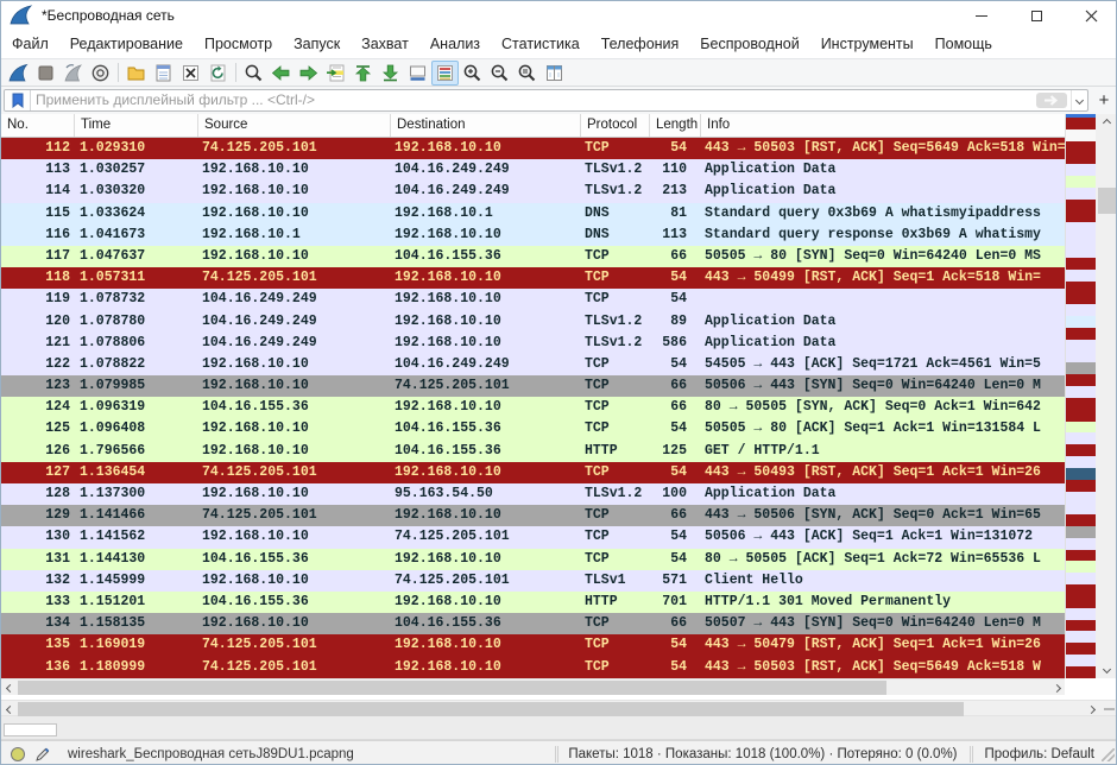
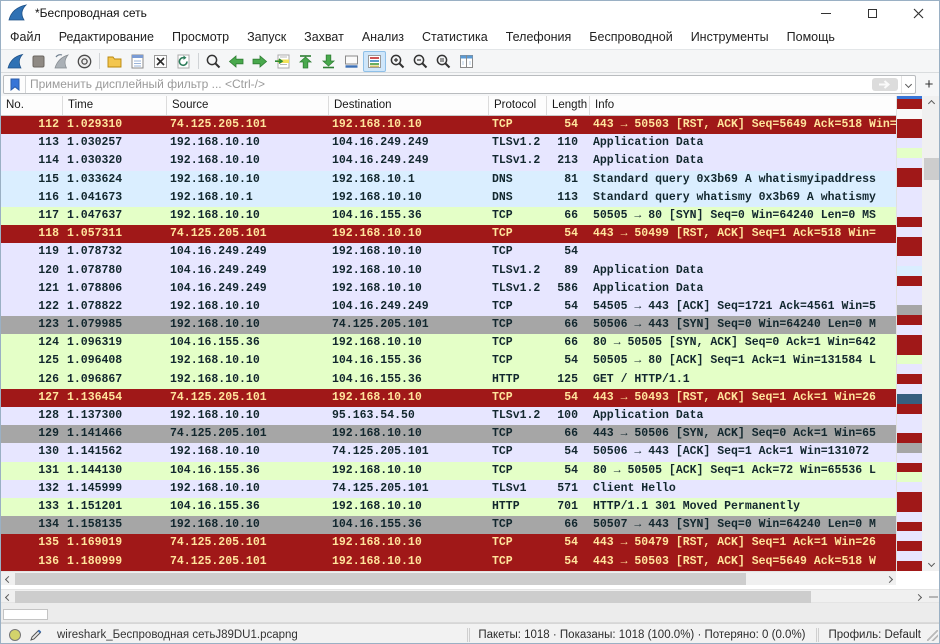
  *Беспроводная сеть
  Файл
  Редактирование
  Просмотр
  Запуск
  Захват
  Анализ
  Статистика
  Телефония
  Беспроводной
  Инструменты
  Помощь
  Применить дисплейный фильтр ... <Ctrl-/>
  +
  No.
  Time
  Source
  Destination
  Protocol
  Length
  Info
  112
  1.029310
  74.125.205.101
  192.168.10.10
  TCP
  54
  443 → 50503 [RST, ACK] Seq=5649 Ack=518 Win=
  113
  1.030257
  192.168.10.10
  104.16.249.249
  TLSv1.2
  110
  Application Data
  114
  1.030320
  192.168.10.10
  104.16.249.249
  TLSv1.2
  213
  Application Data
  115
  1.033624
  192.168.10.10
  192.168.10.1
  DNS
  81
  Standard query 0x3b69 A whatismyipaddress
  116
  1.041673
  192.168.10.1
  192.168.10.10
  DNS
  113
- Standard query response 0x3b69 A whatismy
+ Standard query whatismy 0x3b69 A whatismy
  117
  1.047637
  192.168.10.10
  104.16.155.36
  TCP
  66
  50505 → 80 [SYN] Seq=0 Win=64240 Len=0 MS
  118
  1.057311
  74.125.205.101
  192.168.10.10
  TCP
  54
  443 → 50499 [RST, ACK] Seq=1 Ack=518 Win=
  119
  1.078732
  104.16.249.249
  192.168.10.10
  TCP
  54
  120
  1.078780
  104.16.249.249
  192.168.10.10
  TLSv1.2
  89
  Application Data
  121
  1.078806
  104.16.249.249
  192.168.10.10
  TLSv1.2
  586
  Application Data
  122
  1.078822
  192.168.10.10
  104.16.249.249
  TCP
  54
  54505 → 443 [ACK] Seq=1721 Ack=4561 Win=5
  123
  1.079985
  192.168.10.10
  74.125.205.101
  TCP
  66
  50506 → 443 [SYN] Seq=0 Win=64240 Len=0 M
  124
  1.096319
  104.16.155.36
  192.168.10.10
  TCP
  66
  80 → 50505 [SYN, ACK] Seq=0 Ack=1 Win=642
  125
  1.096408
  192.168.10.10
  104.16.155.36
  TCP
  54
  50505 → 80 [ACK] Seq=1 Ack=1 Win=131584 L
  126
- 1.796566
+ 1.096867
  192.168.10.10
  104.16.155.36
  HTTP
  125
  GET / HTTP/1.1
  127
  1.136454
  74.125.205.101
  192.168.10.10
  TCP
  54
  443 → 50493 [RST, ACK] Seq=1 Ack=1 Win=26
  128
  1.137300
  192.168.10.10
  95.163.54.50
  TLSv1.2
  100
  Application Data
  129
  1.141466
  74.125.205.101
  192.168.10.10
  TCP
  66
  443 → 50506 [SYN, ACK] Seq=0 Ack=1 Win=65
  130
  1.141562
  192.168.10.10
  74.125.205.101
  TCP
  54
  50506 → 443 [ACK] Seq=1 Ack=1 Win=131072
  131
  1.144130
  104.16.155.36
  192.168.10.10
  TCP
  54
  80 → 50505 [ACK] Seq=1 Ack=72 Win=65536 L
  132
  1.145999
  192.168.10.10
  74.125.205.101
  TLSv1
  571
  Client Hello
  133
  1.151201
  104.16.155.36
  192.168.10.10
  HTTP
  701
  HTTP/1.1 301 Moved Permanently
  134
  1.158135
  192.168.10.10
  104.16.155.36
  TCP
  66
  50507 → 443 [SYN] Seq=0 Win=64240 Len=0 M
  135
  1.169019
  74.125.205.101
  192.168.10.10
  TCP
  54
  443 → 50479 [RST, ACK] Seq=1 Ack=1 Win=26
  136
  1.180999
  74.125.205.101
  192.168.10.10
  TCP
  54
  443 → 50503 [RST, ACK] Seq=5649 Ack=518 W
  wireshark_Беспроводная сетьJ89DU1.pcapng
  Пакеты: 1018 · Показаны: 1018 (100.0%) · Потеряно: 0 (0.0%)
  Профиль: Default
